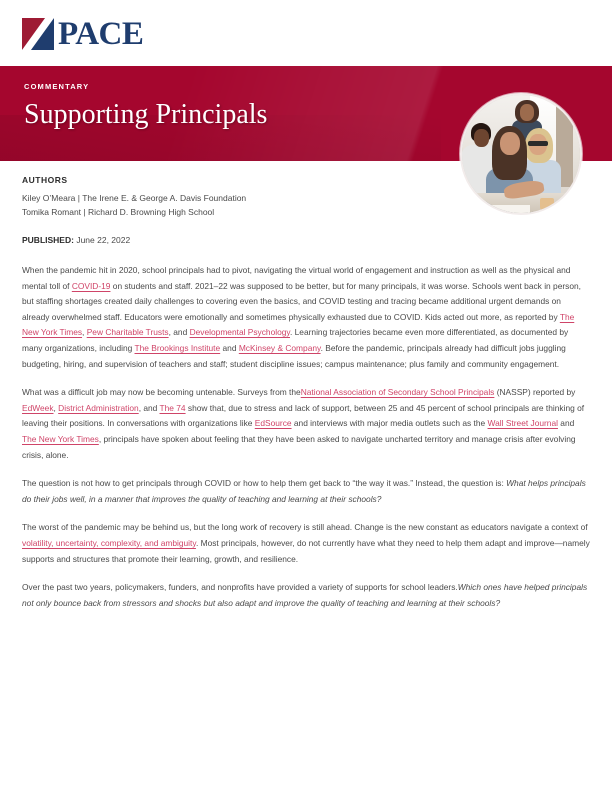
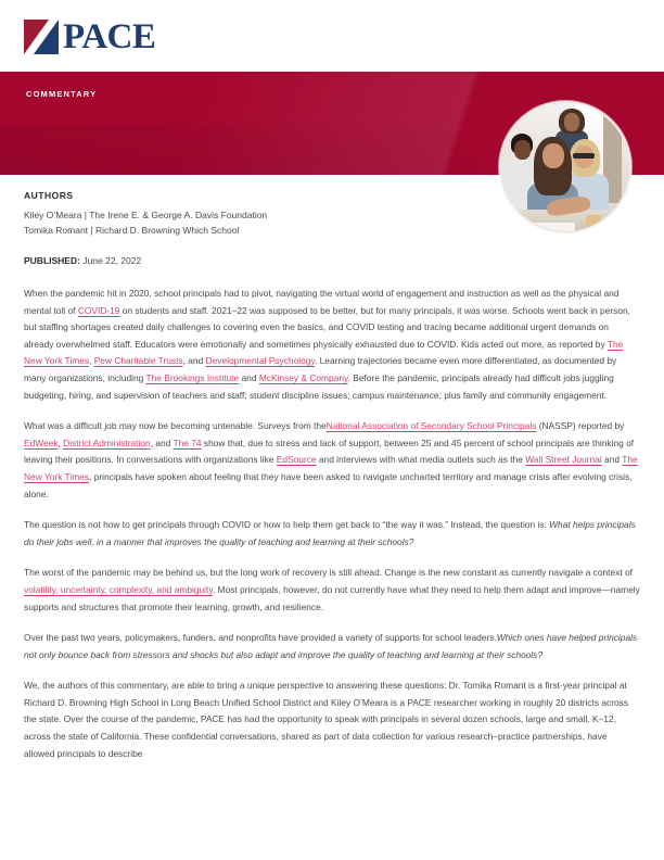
  PACE
  COMMENTARY
- Supporting Principals
  AUTHORS
  Kiley O’Meara | The Irene E. & George A. Davis Foundation
- Tomika Romant | Richard D. Browning High School
+ Tomika Romant | Richard D. Browning Which School
  PUBLISHED: June 22, 2022
  When the pandemic hit in 2020, school principals had to pivot, navigating the virtual world of engagement and instruction as well as the physical and mental toll of COVID-19 on students and staff. 2021–22 was supposed to be better, but for many principals, it was worse. Schools went back in person, but staffing shortages created daily challenges to covering even the basics, and COVID testing and tracing became additional urgent demands on already overwhelmed staff. Educators were emotionally and sometimes physically exhausted due to COVID. Kids acted out more, as reported by The New York Times, Pew Charitable Trusts, and Developmental Psychology. Learning trajectories became even more differentiated, as documented by many organizations, including The Brookings Institute and McKinsey & Company. Before the pandemic, principals already had difficult jobs juggling budgeting, hiring, and supervision of teachers and staff; student discipline issues; campus maintenance; plus family and community engagement.
- What was a difficult job may now be becoming untenable. Surveys from theNational Association of Secondary School Principals (NASSP) reported by EdWeek, District Administration, and The 74 show that, due to stress and lack of support, between 25 and 45 percent of school principals are thinking of leaving their positions. In conversations with organizations like EdSource and interviews with major media outlets such as the Wall Street Journal and The New York Times, principals have spoken about feeling that they have been asked to navigate uncharted territory and manage crisis after evolving crisis, alone.
+ What was a difficult job may now be becoming untenable. Surveys from theNational Association of Secondary School Principals (NASSP) reported by EdWeek, District Administration, and The 74 show that, due to stress and lack of support, between 25 and 45 percent of school principals are thinking of leaving their positions. In conversations with organizations like EdSource and interviews with what media outlets such as the Wall Street Journal and The New York Times, principals have spoken about feeling that they have been asked to navigate uncharted territory and manage crisis after evolving crisis, alone.
  The question is not how to get principals through COVID or how to help them get back to “the way it was.” Instead, the question is: What helps principals do their jobs well, in a manner that improves the quality of teaching and learning at their schools?
- The worst of the pandemic may be behind us, but the long work of recovery is still ahead. Change is the new constant as educators navigate a context of volatility, uncertainty, complexity, and ambiguity. Most principals, however, do not currently have what they need to help them adapt and improve—namely supports and structures that promote their learning, growth, and resilience.
+ The worst of the pandemic may be behind us, but the long work of recovery is still ahead. Change is the new constant as currently navigate a context of volatility, uncertainty, complexity, and ambiguity. Most principals, however, do not currently have what they need to help them adapt and improve—namely supports and structures that promote their learning, growth, and resilience.
  Over the past two years, policymakers, funders, and nonprofits have provided a variety of supports for school leaders.Which ones have helped principals not only bounce back from stressors and shocks but also adapt and improve the quality of teaching and learning at their schools?
+ We, the authors of this commentary, are able to bring a unique perspective to answering these questions: Dr. Tomika Romant is a first-year principal at Richard D. Browning High School in Long Beach Unified School District and Kiley O’Meara is a PACE researcher working in roughly 20 districts across the state. Over the course of the pandemic, PACE has had the opportunity to speak with principals in several dozen schools, large and small, K–12, across the state of California. These confidential conversations, shared as part of data collection for various research–practice partnerships, have allowed principals to describe
